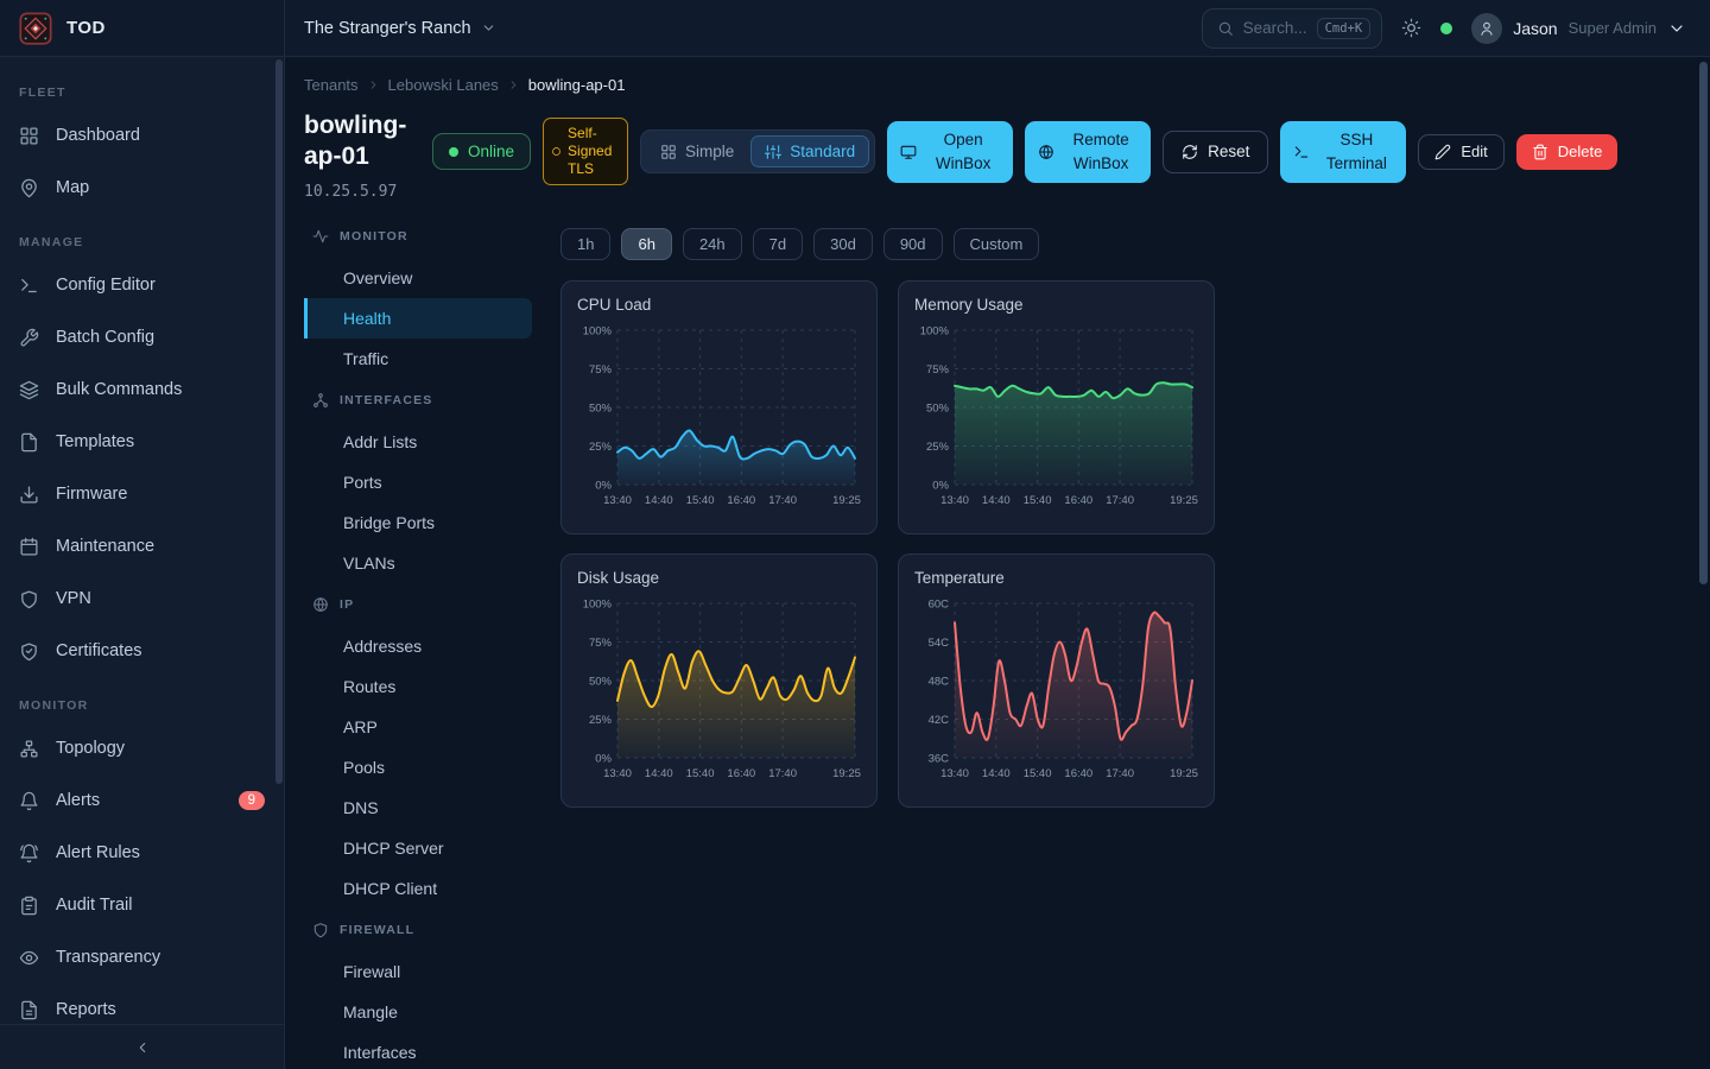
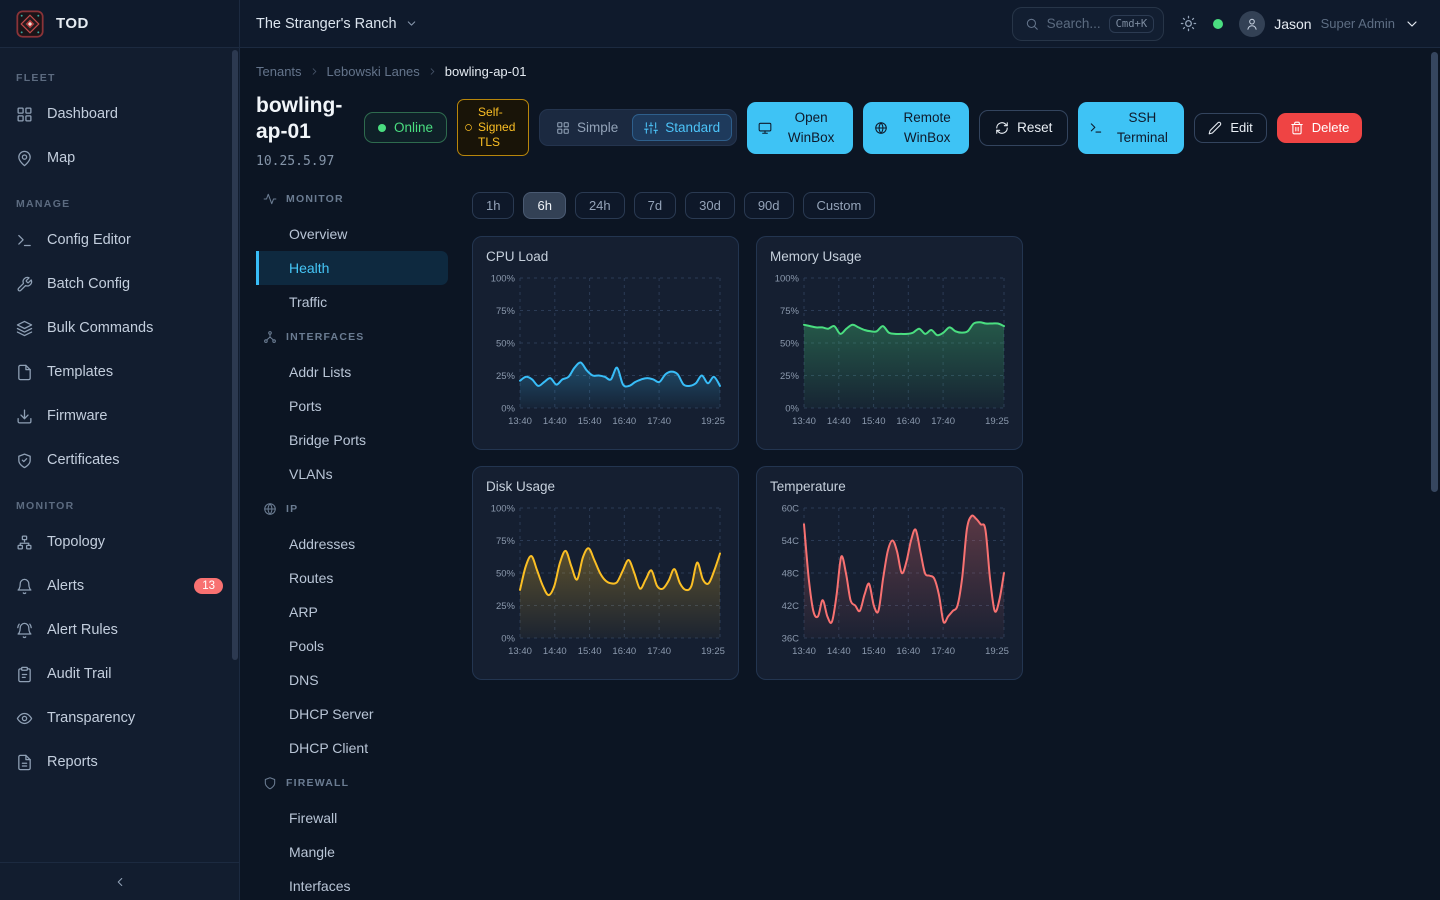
  TOD
  The Stranger's Ranch
  Search...
  Cmd+K
  Jason
  Super Admin
  FLEET
  Dashboard
  Map
  MANAGE
  Config Editor
  Batch Config
  Bulk Commands
  Templates
  Firmware
- Maintenance
- VPN
  Certificates
  MONITOR
  Topology
  Alerts
- 9
+ 13
  Alert Rules
  Audit Trail
  Transparency
  Reports
  Tenants
  Lebowski Lanes
  bowling-ap-01
  bowling-ap-01
  10.25.5.97
  Online
  Self-Signed TLS
  Simple
  Standard
  Open WinBox
  Remote WinBox
  Reset
  SSH Terminal
  Edit
  Delete
  MONITOR
  Overview
  Health
  Traffic
  INTERFACES
  Addr Lists
  Ports
  Bridge Ports
  VLANs
  IP
  Addresses
  Routes
  ARP
  Pools
  DNS
  DHCP Server
  DHCP Client
  FIREWALL
  Firewall
  Mangle
  Interfaces
  1h
  6h
  24h
  7d
  30d
  90d
  Custom
  CPU Load
  0%
  25%
  50%
  75%
  100%
  13:40
  14:40
  15:40
  16:40
  17:40
  19:25
  Memory Usage
  0%
  25%
  50%
  75%
  100%
  13:40
  14:40
  15:40
  16:40
  17:40
  19:25
  Disk Usage
  0%
  25%
  50%
  75%
  100%
  13:40
  14:40
  15:40
  16:40
  17:40
  19:25
  Temperature
  36C
  42C
  48C
  54C
  60C
  13:40
  14:40
  15:40
  16:40
  17:40
  19:25
